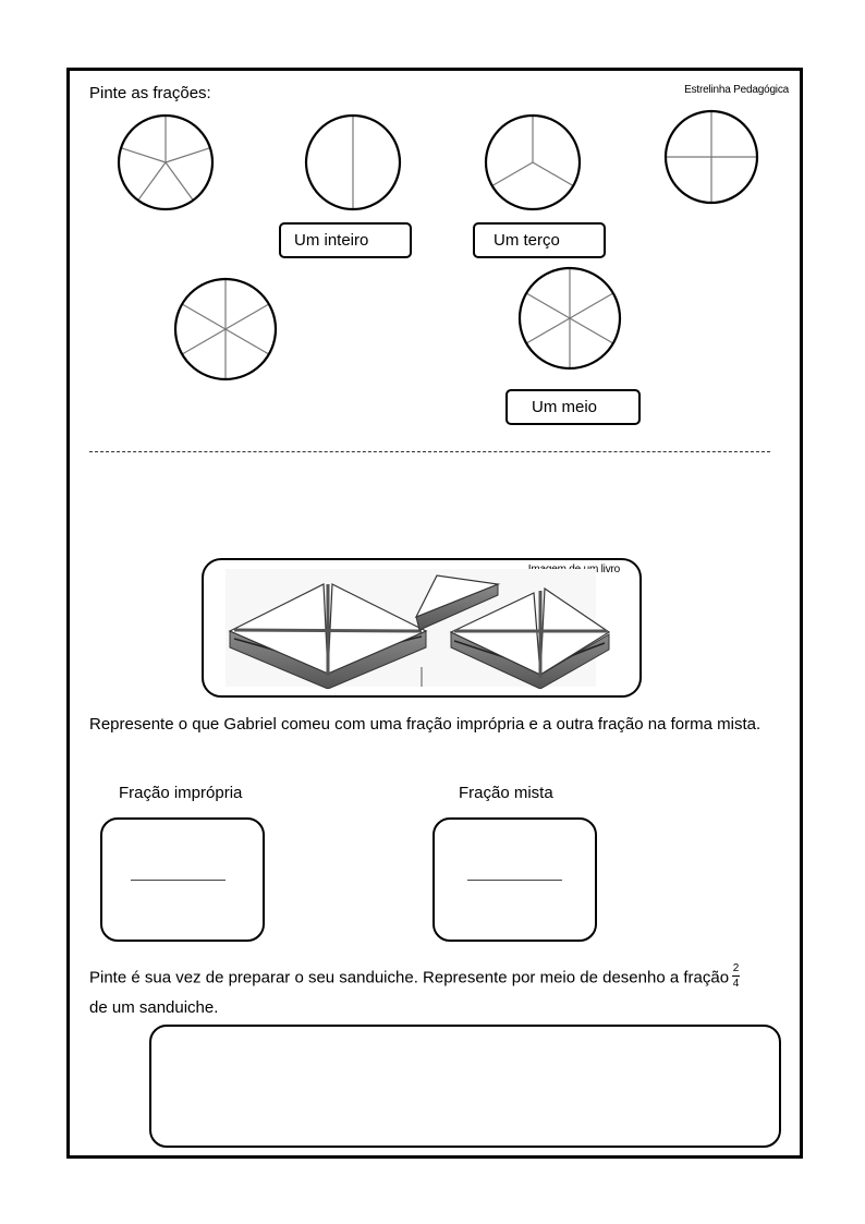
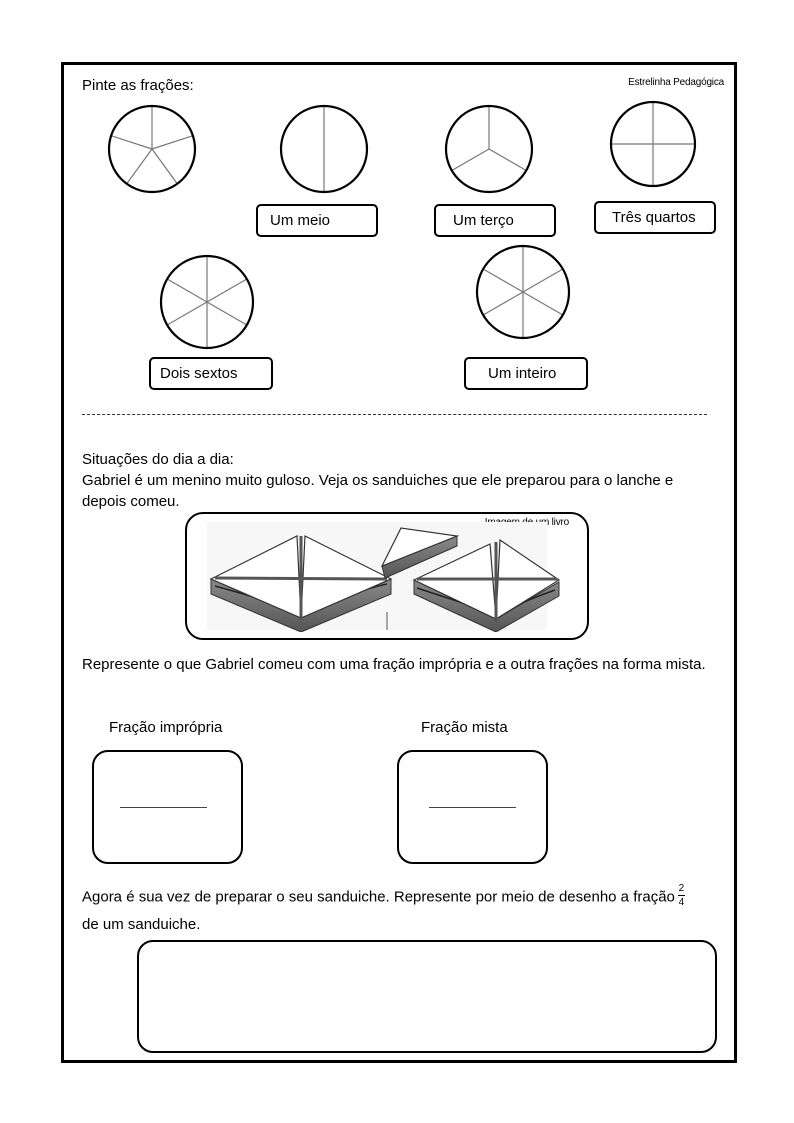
  Pinte as frações:
  Estrelinha Pedagógica
- Um inteiro
+ Um meio
  Um terço
+ Três quartos
+ Dois sextos
- Um meio
+ Um inteiro
+ Situações do dia a dia:
+ Gabriel é um menino muito guloso. Veja os sanduiches que ele preparou para o lanche e depois comeu.
- Represente o que Gabriel comeu com uma fração imprópria e a outra fração na forma mista.
+ Represente o que Gabriel comeu com uma fração imprópria e a outra frações na forma mista.
  Fração imprópria
  Fração mista
- Pinte é sua vez de preparar o seu sanduiche. Represente por meio de desenho a fração
+ Agora é sua vez de preparar o seu sanduiche. Represente por meio de desenho a fração
  2
  4
  de um sanduiche.
